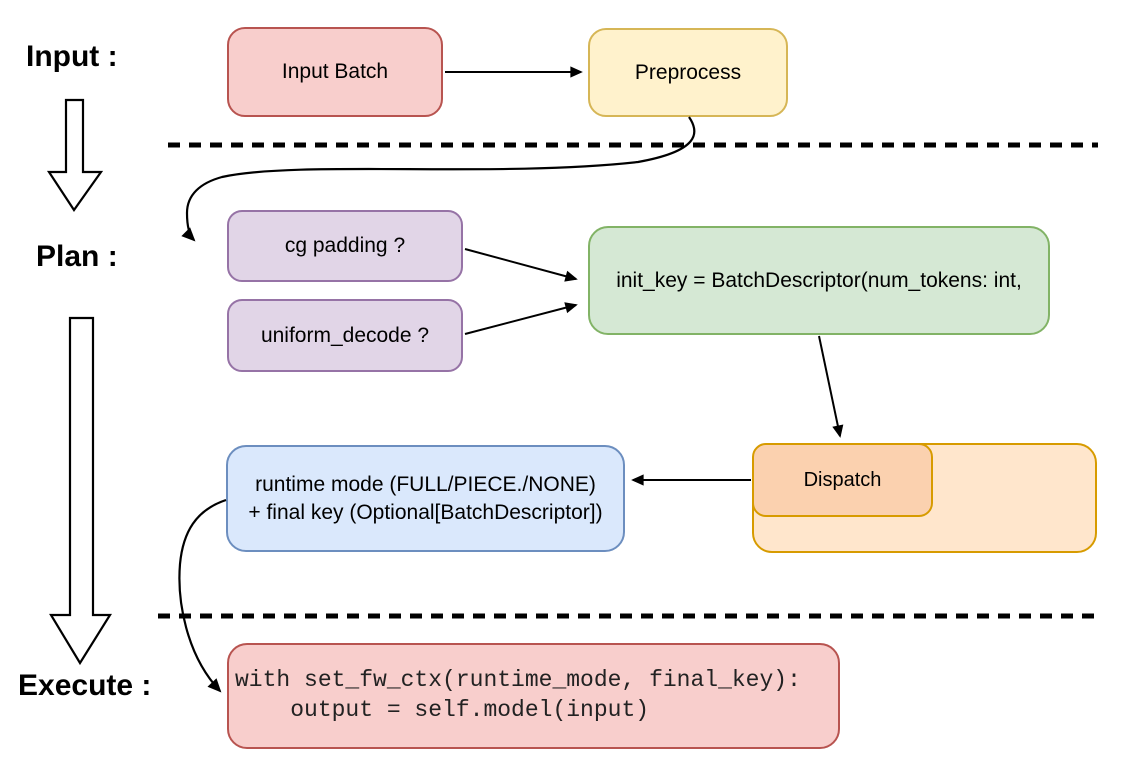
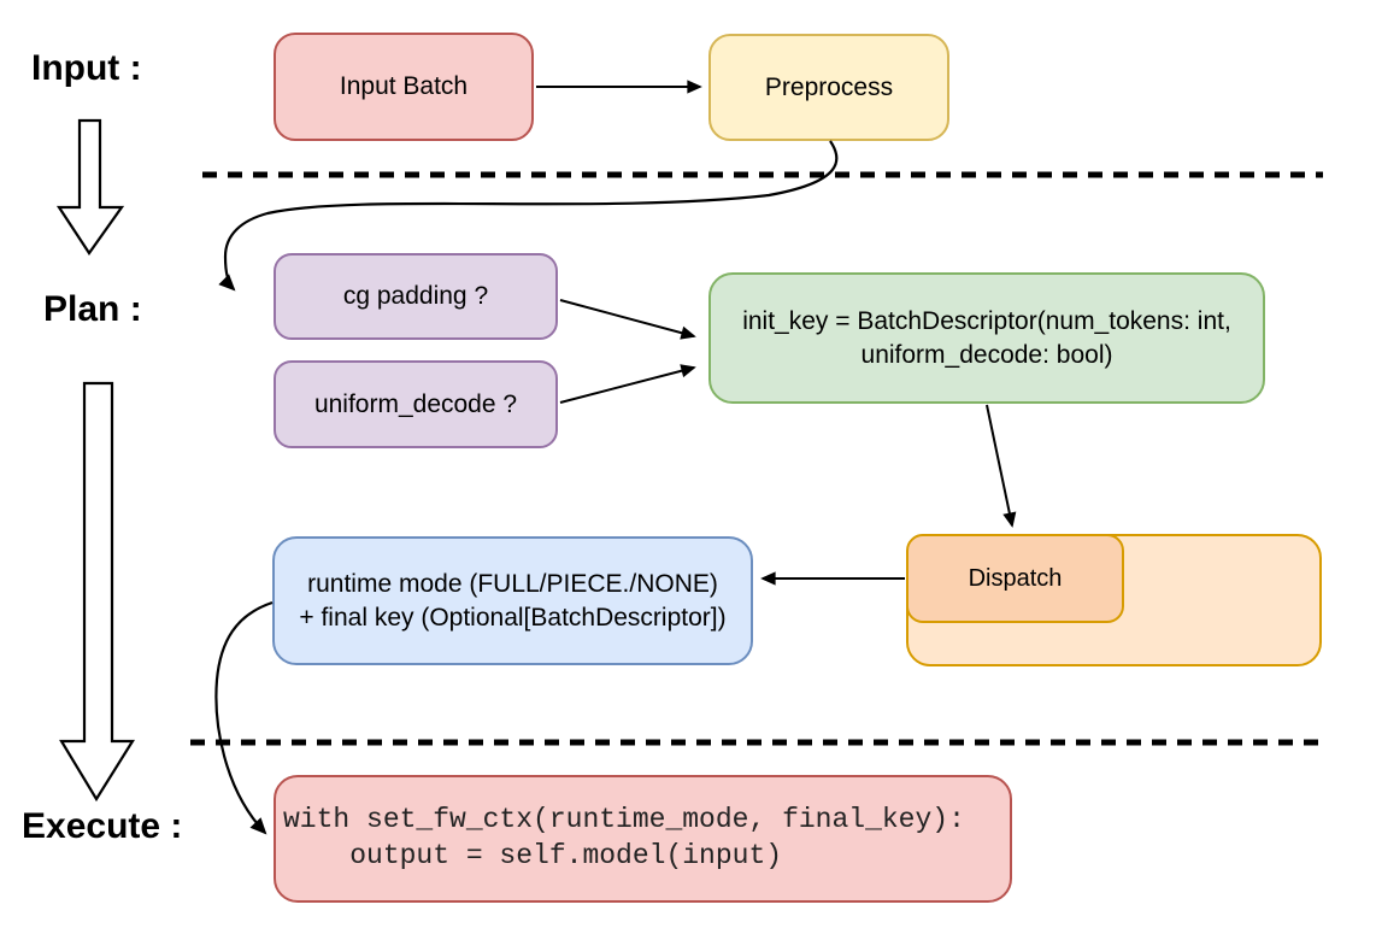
  Input :
  Plan :
  Execute :
  Input Batch
  Preprocess
  cg padding ?
  uniform_decode ?
  init_key = BatchDescriptor(num_tokens: int,
+ uniform_decode: bool)
  Dispatch
  runtime mode (FULL/PIECE./NONE)
  + final key (Optional[BatchDescriptor])
  with set_fw_ctx(runtime_mode, final_key):
  output = self.model(input)
